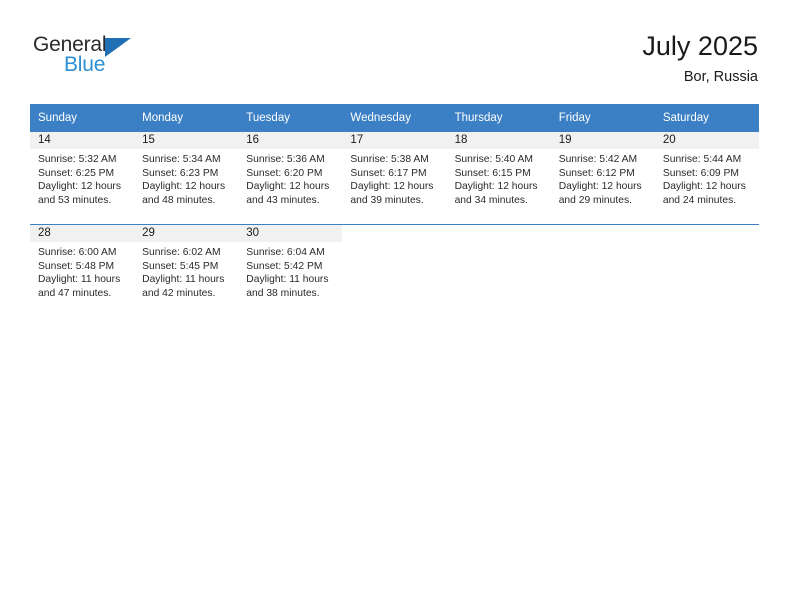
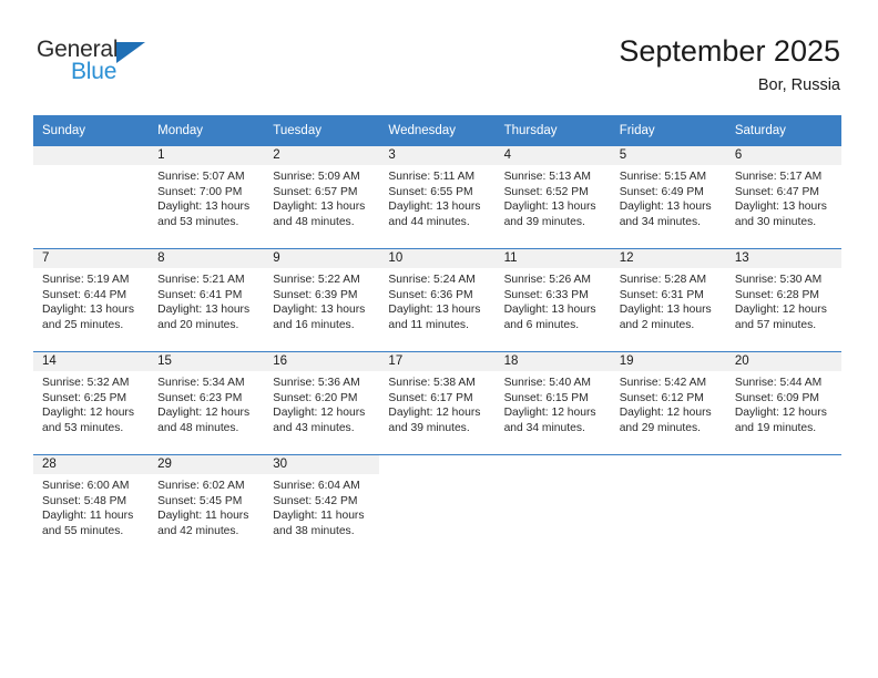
  General
  Blue
- July 2025
+ September 2025
  Bor, Russia
  Sunday	Monday	Tuesday	Wednesday	Thursday	Friday	Saturday
+ 	1Sunrise: 5:07 AMSunset: 7:00 PMDaylight: 13 hoursand 53 minutes.	2Sunrise: 5:09 AMSunset: 6:57 PMDaylight: 13 hoursand 48 minutes.	3Sunrise: 5:11 AMSunset: 6:55 PMDaylight: 13 hoursand 44 minutes.	4Sunrise: 5:13 AMSunset: 6:52 PMDaylight: 13 hoursand 39 minutes.	5Sunrise: 5:15 AMSunset: 6:49 PMDaylight: 13 hoursand 34 minutes.	6Sunrise: 5:17 AMSunset: 6:47 PMDaylight: 13 hoursand 30 minutes.
+ 7Sunrise: 5:19 AMSunset: 6:44 PMDaylight: 13 hoursand 25 minutes.	8Sunrise: 5:21 AMSunset: 6:41 PMDaylight: 13 hoursand 20 minutes.	9Sunrise: 5:22 AMSunset: 6:39 PMDaylight: 13 hoursand 16 minutes.	10Sunrise: 5:24 AMSunset: 6:36 PMDaylight: 13 hoursand 11 minutes.	11Sunrise: 5:26 AMSunset: 6:33 PMDaylight: 13 hoursand 6 minutes.	12Sunrise: 5:28 AMSunset: 6:31 PMDaylight: 13 hoursand 2 minutes.	13Sunrise: 5:30 AMSunset: 6:28 PMDaylight: 12 hoursand 57 minutes.
- 14Sunrise: 5:32 AMSunset: 6:25 PMDaylight: 12 hoursand 53 minutes.	15Sunrise: 5:34 AMSunset: 6:23 PMDaylight: 12 hoursand 48 minutes.	16Sunrise: 5:36 AMSunset: 6:20 PMDaylight: 12 hoursand 43 minutes.	17Sunrise: 5:38 AMSunset: 6:17 PMDaylight: 12 hoursand 39 minutes.	18Sunrise: 5:40 AMSunset: 6:15 PMDaylight: 12 hoursand 34 minutes.	19Sunrise: 5:42 AMSunset: 6:12 PMDaylight: 12 hoursand 29 minutes.	20Sunrise: 5:44 AMSunset: 6:09 PMDaylight: 12 hoursand 24 minutes.
+ 14Sunrise: 5:32 AMSunset: 6:25 PMDaylight: 12 hoursand 53 minutes.	15Sunrise: 5:34 AMSunset: 6:23 PMDaylight: 12 hoursand 48 minutes.	16Sunrise: 5:36 AMSunset: 6:20 PMDaylight: 12 hoursand 43 minutes.	17Sunrise: 5:38 AMSunset: 6:17 PMDaylight: 12 hoursand 39 minutes.	18Sunrise: 5:40 AMSunset: 6:15 PMDaylight: 12 hoursand 34 minutes.	19Sunrise: 5:42 AMSunset: 6:12 PMDaylight: 12 hoursand 29 minutes.	20Sunrise: 5:44 AMSunset: 6:09 PMDaylight: 12 hoursand 19 minutes.
- 28Sunrise: 6:00 AMSunset: 5:48 PMDaylight: 11 hoursand 47 minutes.	29Sunrise: 6:02 AMSunset: 5:45 PMDaylight: 11 hoursand 42 minutes.	30Sunrise: 6:04 AMSunset: 5:42 PMDaylight: 11 hoursand 38 minutes.
+ 28Sunrise: 6:00 AMSunset: 5:48 PMDaylight: 11 hoursand 55 minutes.	29Sunrise: 6:02 AMSunset: 5:45 PMDaylight: 11 hoursand 42 minutes.	30Sunrise: 6:04 AMSunset: 5:42 PMDaylight: 11 hoursand 38 minutes.
